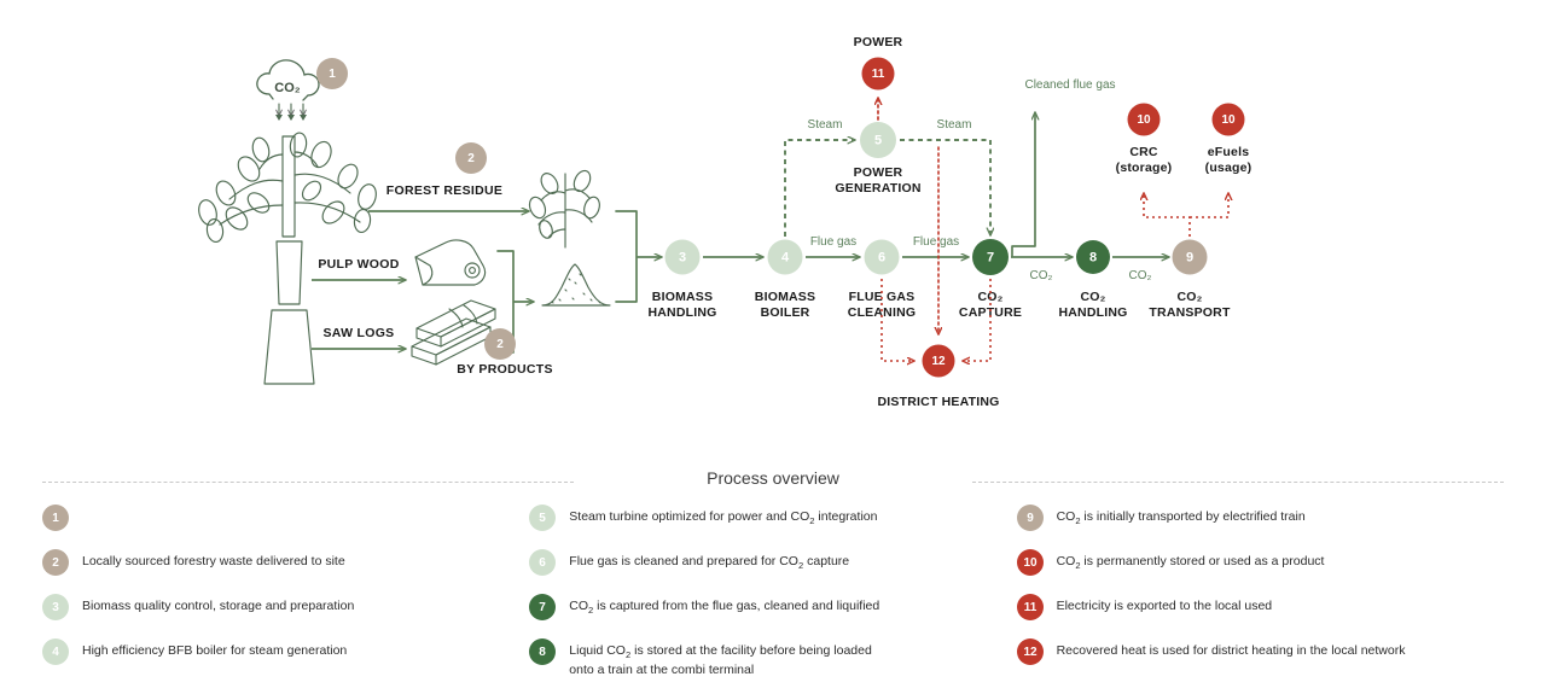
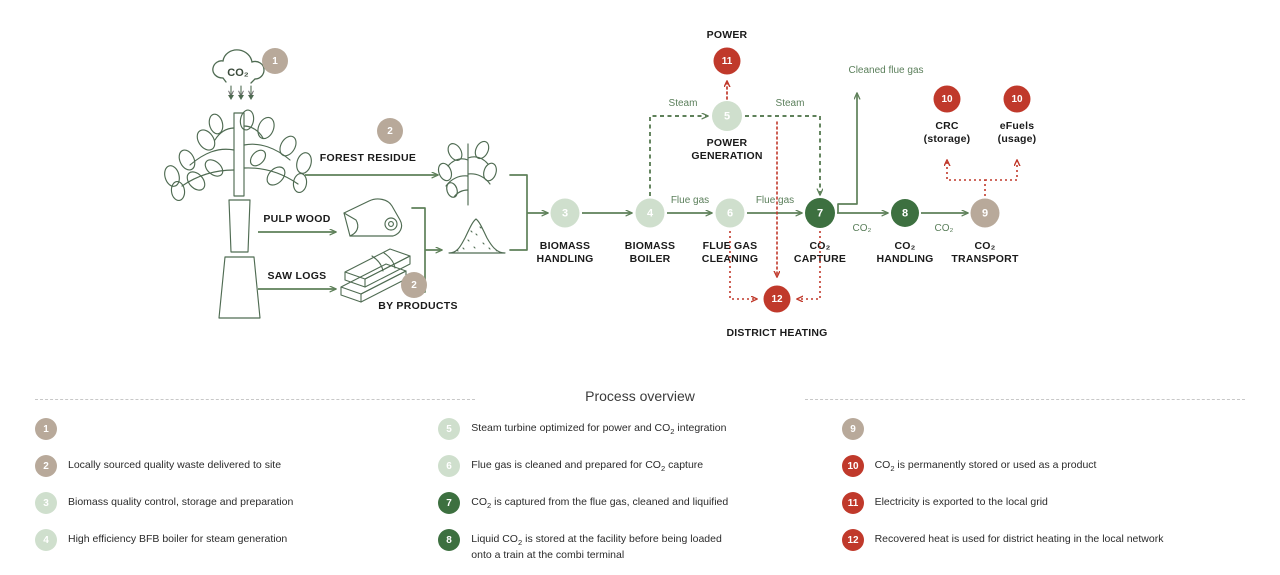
  CO₂
  1
  FOREST RESIDUE
  2
  PULP WOOD
  SAW LOGS
  2
  BY PRODUCTS
  3
  BIOMASS
  HANDLING
  4
  BIOMASS
  BOILER
  6
  FLUE GAS
  CLEANING
  7
  CO₂
  CAPTURE
  8
  CO₂
  HANDLING
  9
  CO₂
  TRANSPORT
  Flue gas
  Flue gas
  CO₂
  CO₂
  Cleaned flue gas
  5
  POWER
  GENERATION
  Steam
  Steam
  11
  POWER
  12
  DISTRICT HEATING
  10
  CRC
  (storage)
  10
  eFuels
  (usage)
  Process overview
  1
  2
- Locally sourced forestry waste delivered to site
+ Locally sourced quality waste delivered to site
  3
  Biomass quality control, storage and preparation
  4
  High efficiency BFB boiler for steam generation
  5
  Steam turbine optimized for power and CO2 integration
  6
  Flue gas is cleaned and prepared for CO2 capture
  7
  CO2 is captured from the flue gas, cleaned and liquified
  8
  Liquid CO2 is stored at the facility before being loaded
  onto a train at the combi terminal
  9
- CO2 is initially transported by electrified train
  10
  CO2 is permanently stored or used as a product
  11
- Electricity is exported to the local used
+ Electricity is exported to the local grid
  12
  Recovered heat is used for district heating in the local network
